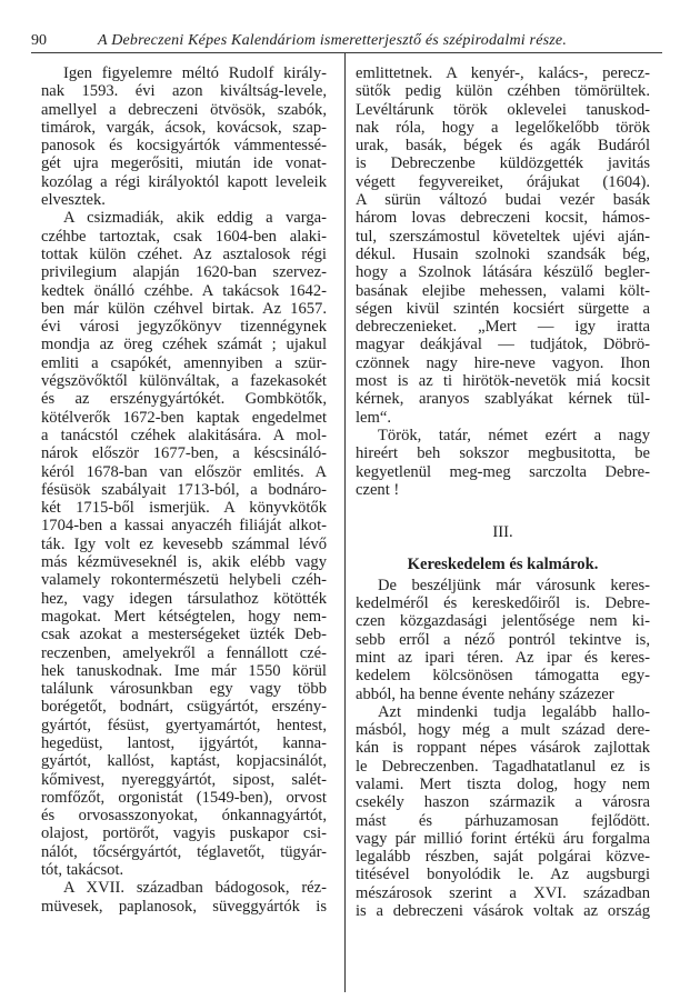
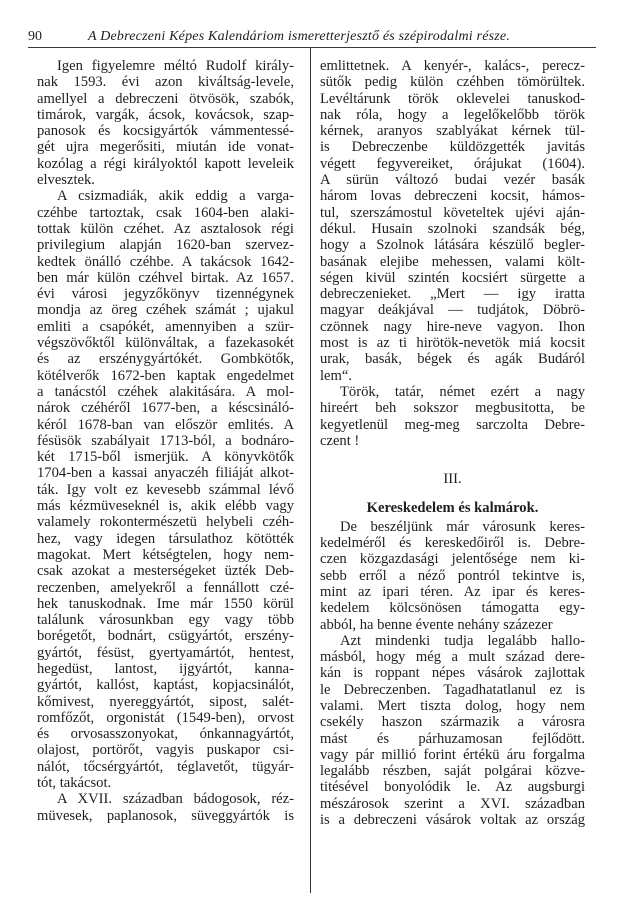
  90
  A Debreczeni Képes Kalendáriom ismeretterjesztő és szépirodalmi része.
  Igen figyelemre méltó Rudolf király-
  nak 1593. évi azon kiváltság-levele,
  amellyel a debreczeni ötvösök, szabók,
  timárok, vargák, ácsok, kovácsok, szap-
  panosok és kocsigyártók vámmentessé-
  gét ujra megerősiti, miután ide vonat-
  kozólag a régi királyoktól kapott leveleik
  elvesztek.
  A csizmadiák, akik eddig a varga-
  czéhbe tartoztak, csak 1604-ben alaki-
  tottak külön czéhet. Az asztalosok régi
  privilegium alapján 1620-ban szervez-
  kedtek önálló czéhbe. A takácsok 1642-
  ben már külön czéhvel birtak. Az 1657.
  évi városi jegyzőkönyv tizennégynek
  mondja az öreg czéhek számát ; ujakul
  emliti a csapókét, amennyiben a szür-
  végszövőktől különváltak, a fazekasokét
  és az erszénygyártókét. Gombkötők,
  kötélverők 1672-ben kaptak engedelmet
  a tanácstól czéhek alakitására. A mol-
- nárok először 1677-ben, a késcsináló-
+ nárok czéhéről 1677-ben, a késcsináló-
  kéról 1678-ban van először emlités. A
  fésüsök szabályait 1713-ból, a bodnáro-
  két 1715-ből ismerjük. A könyvkötők
  1704-ben a kassai anyaczéh filiáját alkot-
  ták. Igy volt ez kevesebb számmal lévő
  más kézmüveseknél is, akik elébb vagy
  valamely rokontermészetü helybeli czéh-
  hez, vagy idegen társulathoz kötötték
  magokat. Mert kétségtelen, hogy nem-
  csak azokat a mesterségeket üzték Deb-
  reczenben, amelyekről a fennállott czé-
  hek tanuskodnak. Ime már 1550 körül
  találunk városunkban egy vagy több
  borégetőt, bodnárt, csügyártót, erszény-
  gyártót, fésüst, gyertyamártót, hentest,
  hegedüst, lantost, ijgyártót, kanna-
  gyártót, kallóst, kaptást, kopjacsinálót,
  kőmivest, nyereggyártót, sipost, salét-
  romfőzőt, orgonistát (1549-ben), orvost
  és orvosasszonyokat, ónkannagyártót,
  olajost, portörőt, vagyis puskapor csi-
  nálót, tőcsérgyártót, téglavetőt, tügyár-
  tót, takácsot.
  A XVII. században bádogosok, réz-
  müvesek, paplanosok, süveggyártók is
  emlittetnek. A kenyér-, kalács-, perecz-
  sütők pedig külön czéhben tömörültek.
  Levéltárunk török oklevelei tanuskod-
  nak róla, hogy a legelőkelőbb török
- urak, basák, bégek és agák Budáról
+ kérnek, aranyos szablyákat kérnek tül-
  is Debreczenbe küldözgették javitás
  végett fegyvereiket, órájukat (1604).
  A sürün változó budai vezér basák
  három lovas debreczeni kocsit, hámos-
  tul, szerszámostul követeltek ujévi aján-
  dékul. Husain szolnoki szandsák bég,
  hogy a Szolnok látására készülő begler-
  basának elejibe mehessen, valami költ-
  ségen kivül szintén kocsiért sürgette a
  debreczenieket. „Mert — igy iratta
  magyar deákjával — tudjátok, Döbrö-
  czönnek nagy hire-neve vagyon. Ihon
  most is az ti hirötök-nevetök miá kocsit
- kérnek, aranyos szablyákat kérnek tül-
+ urak, basák, bégek és agák Budáról
  lem“.
  Török, tatár, német ezért a nagy
  hireért beh sokszor megbusitotta, be
  kegyetlenül meg-meg sarczolta Debre-
  czent !
  III.
  Kereskedelem és kalmárok.
  De beszéljünk már városunk keres-
  kedelméről és kereskedőiről is. Debre-
  czen közgazdasági jelentősége nem ki-
  sebb erről a néző pontról tekintve is,
  mint az ipari téren. Az ipar és keres-
  kedelem kölcsönösen támogatta egy-
  abból, ha benne évente nehány százezer
  Azt mindenki tudja legalább hallo-
  másból, hogy még a mult század dere-
  kán is roppant népes vásárok zajlottak
  le Debreczenben. Tagadhatatlanul ez is
  valami. Mert tiszta dolog, hogy nem
  csekély haszon származik a városra
  mást és párhuzamosan fejlődött.
  vagy pár millió forint értékü áru forgalma
  legalább részben, saját polgárai közve-
  titésével bonyolódik le. Az augsburgi
  mészárosok szerint a XVI. században
  is a debreczeni vásárok voltak az ország
